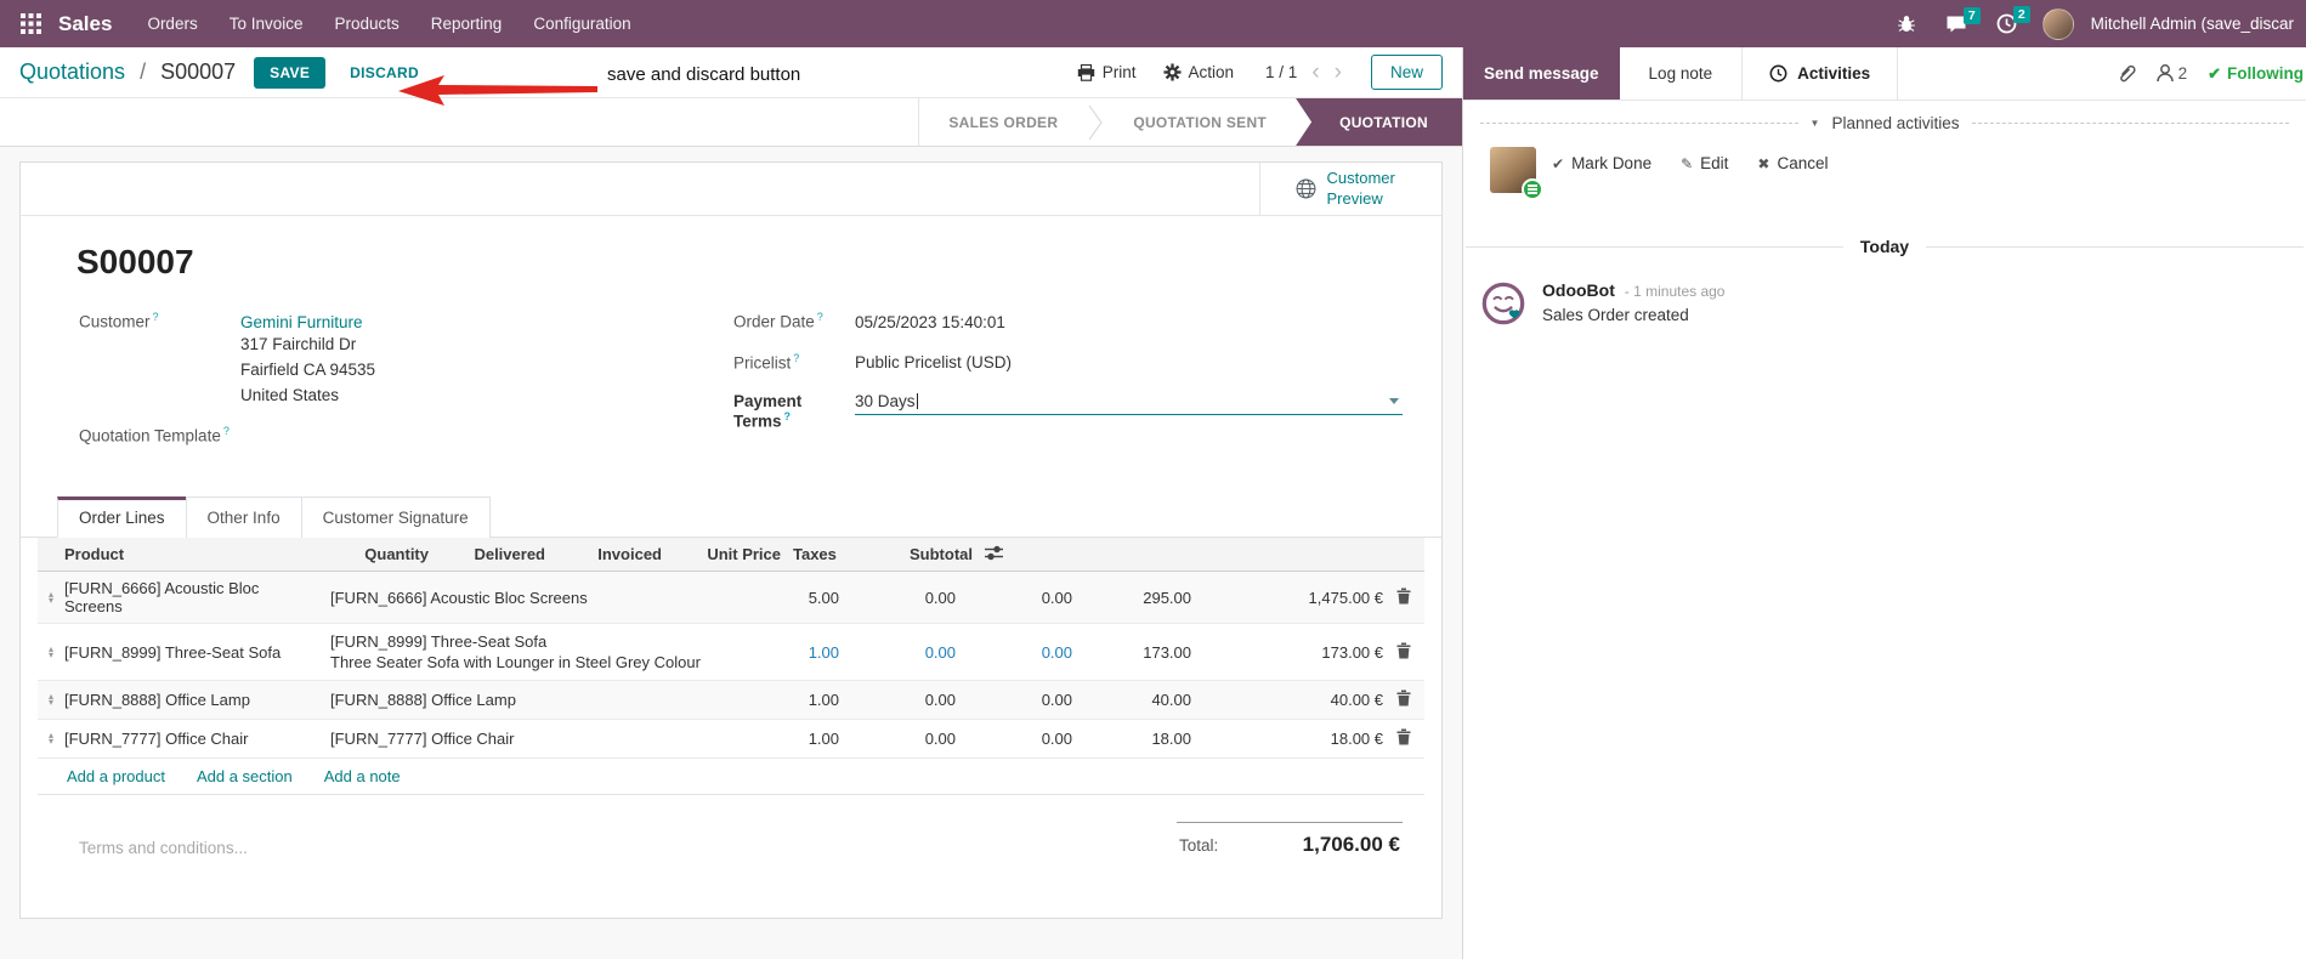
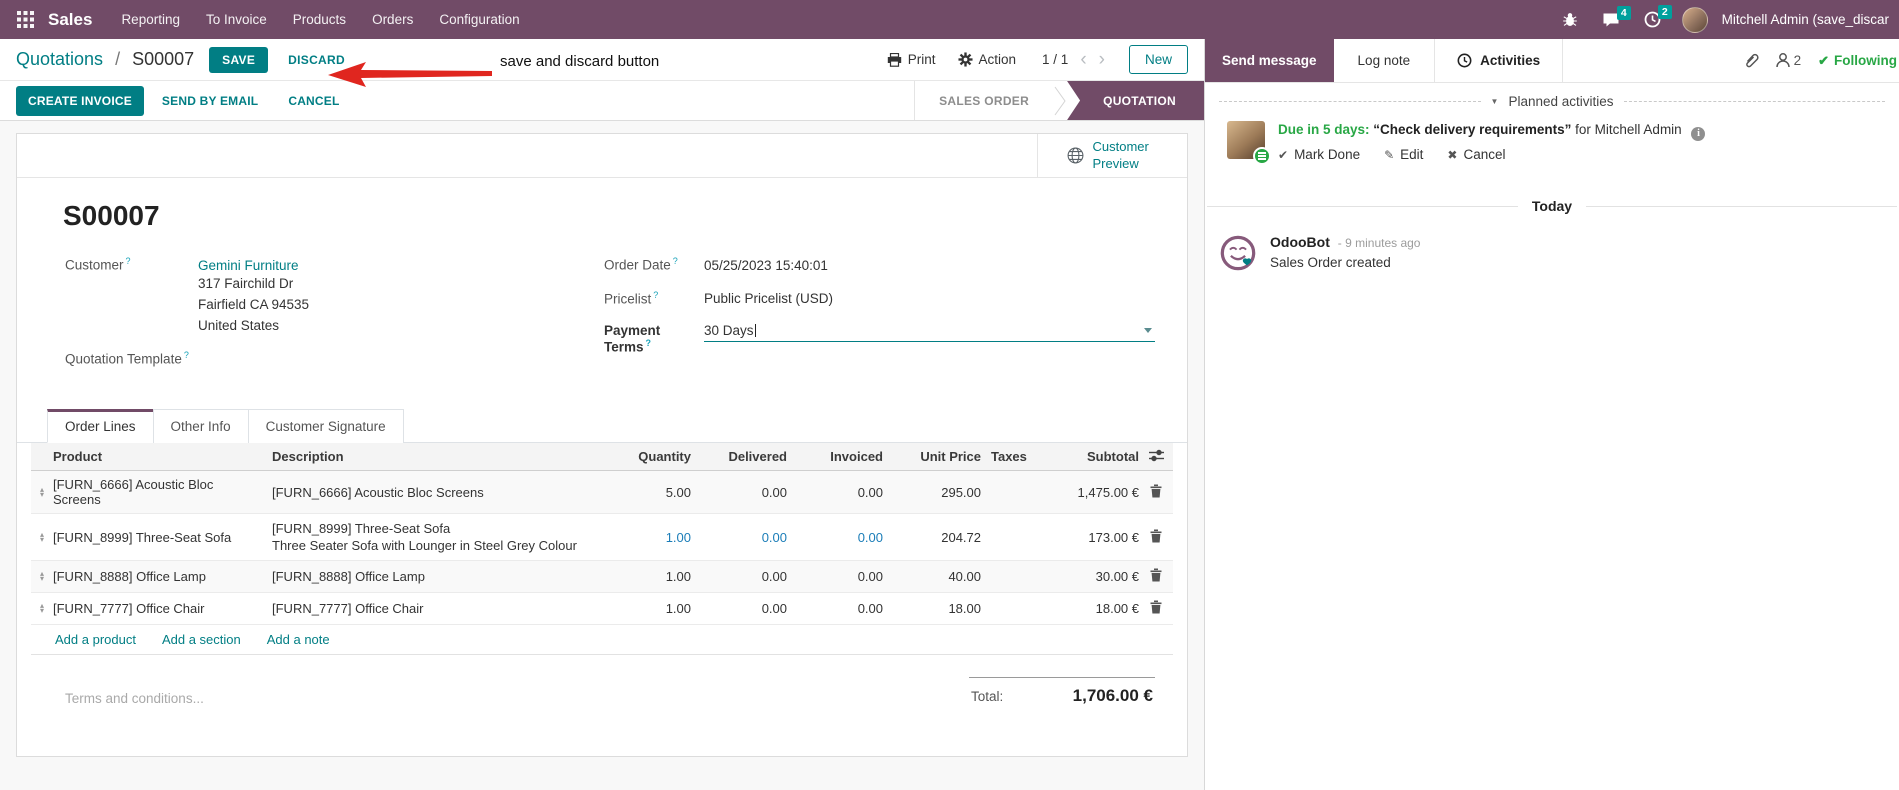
  Sales
- Orders
+ Reporting
  To Invoice
  Products
- Reporting
+ Orders
  Configuration
- 7
+ 4
  2
  Mitchell Admin (save_discar
  Quotations / S00007
  SAVE
  DISCARD
  save and discard button
  Print
  Action
  1 / 1
  ‹
  ›
  New
+ CREATE INVOICE
+ SEND BY EMAIL
+ CANCEL
  SALES ORDER
- QUOTATION SENT
  QUOTATION
  Customer Preview
  S00007
  Customer ?
  Gemini Furniture
  317 Fairchild Dr
  Fairfield CA 94535
  United States
  Quotation Template ?
  Order Date ?
  05/25/2023 15:40:01
  Pricelist ?
  Public Pricelist (USD)
  Payment Terms ?
  30 Days
  Order Lines
  Other Info
  Customer Signature
  Product
+ Description
  Quantity
  Delivered
  Invoiced
  Unit Price
  Taxes
  Subtotal
  ▴
  ▾
  [FURN_6666] Acoustic Bloc Screens
  [FURN_6666] Acoustic Bloc Screens
  5.00
  0.00
  0.00
  295.00
  1,475.00 €
  ▴
  ▾
  [FURN_8999] Three-Seat Sofa
  [FURN_8999] Three-Seat Sofa
  Three Seater Sofa with Lounger in Steel Grey Colour
  1.00
  0.00
  0.00
- 173.00
+ 204.72
  173.00 €
  ▴
  ▾
  [FURN_8888] Office Lamp
  [FURN_8888] Office Lamp
  1.00
  0.00
  0.00
  40.00
- 40.00 €
+ 30.00 €
  ▴
  ▾
  [FURN_7777] Office Chair
  [FURN_7777] Office Chair
  1.00
  0.00
  0.00
  18.00
  18.00 €
  Add a product
  Add a section
  Add a note
  Terms and conditions...
  Total:
  1,706.00 €
  Send message
  Log note
  Activities
  2
  ✔
  Following
  ▼
  Planned activities
+ Due in 5 days: “Check delivery requirements” for Mitchell Admin
  ✔
  Mark Done
  ✎
  Edit
  ✖
  Cancel
  Today
- OdooBot - 1 minutes ago
+ OdooBot - 9 minutes ago
  Sales Order created
